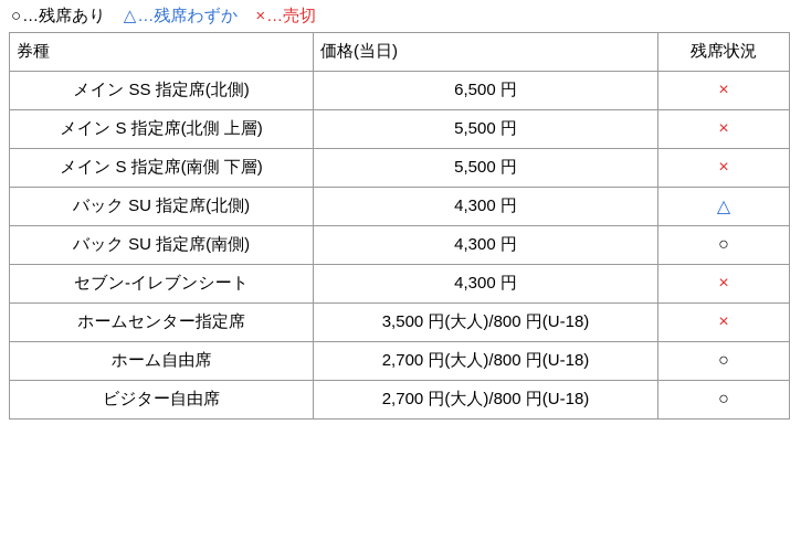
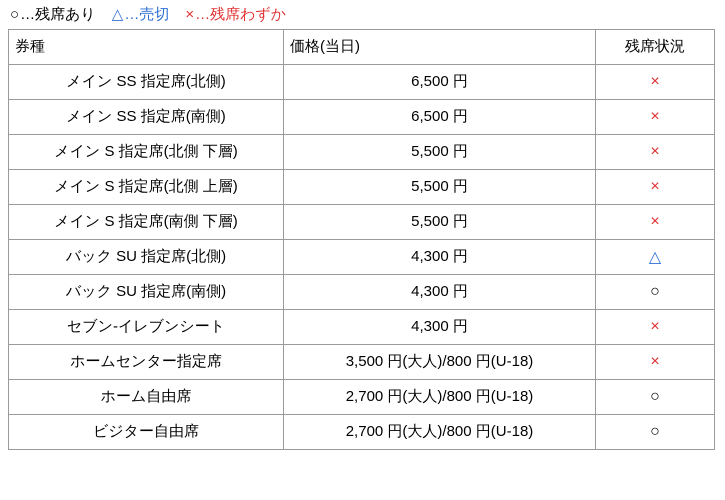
  ○
  …
  残席あり
  △
  …
- 残席わずか
+ 売切
  ×
  …
- 売切
+ 残席わずか
  券種	価格(当日)	残席状況
  メイン SS 指定席(北側)	6,500 円	×
+ メイン SS 指定席(南側)	6,500 円	×
+ メイン S 指定席(北側 下層)	5,500 円	×
  メイン S 指定席(北側 上層)	5,500 円	×
  メイン S 指定席(南側 下層)	5,500 円	×
  バック SU 指定席(北側)	4,300 円	△
  バック SU 指定席(南側)	4,300 円	○
  セブン-イレブンシート	4,300 円	×
  ホームセンター指定席	3,500 円(大人)/800 円(U-18)	×
  ホーム自由席	2,700 円(大人)/800 円(U-18)	○
  ビジター自由席	2,700 円(大人)/800 円(U-18)	○
